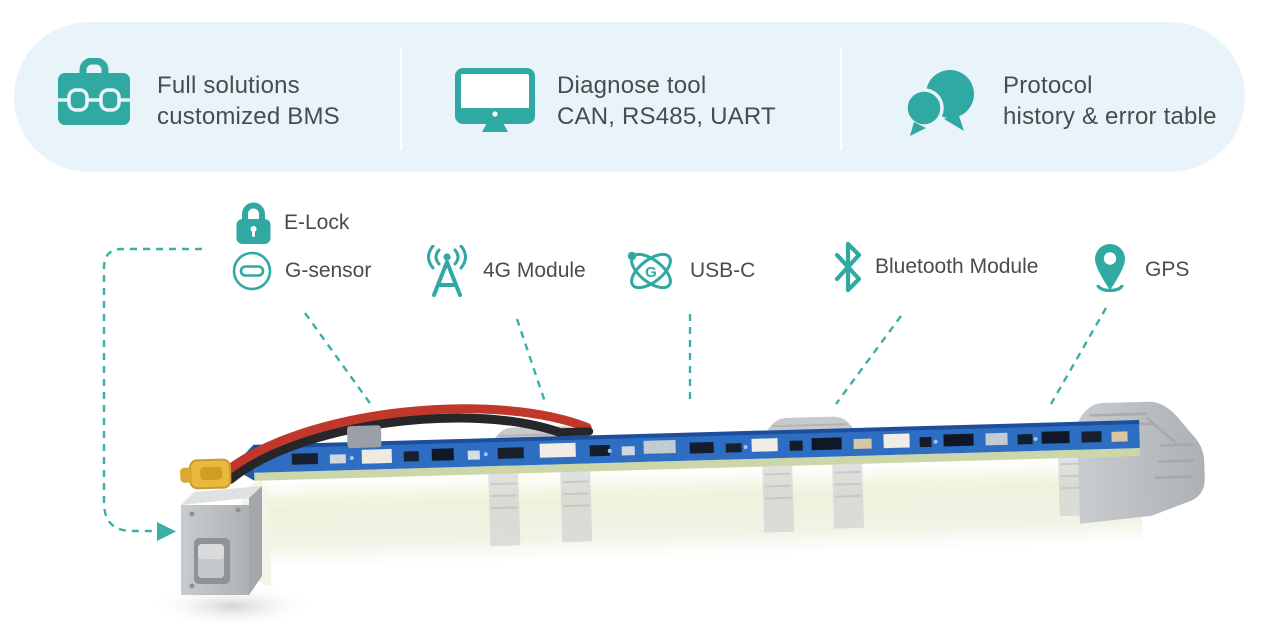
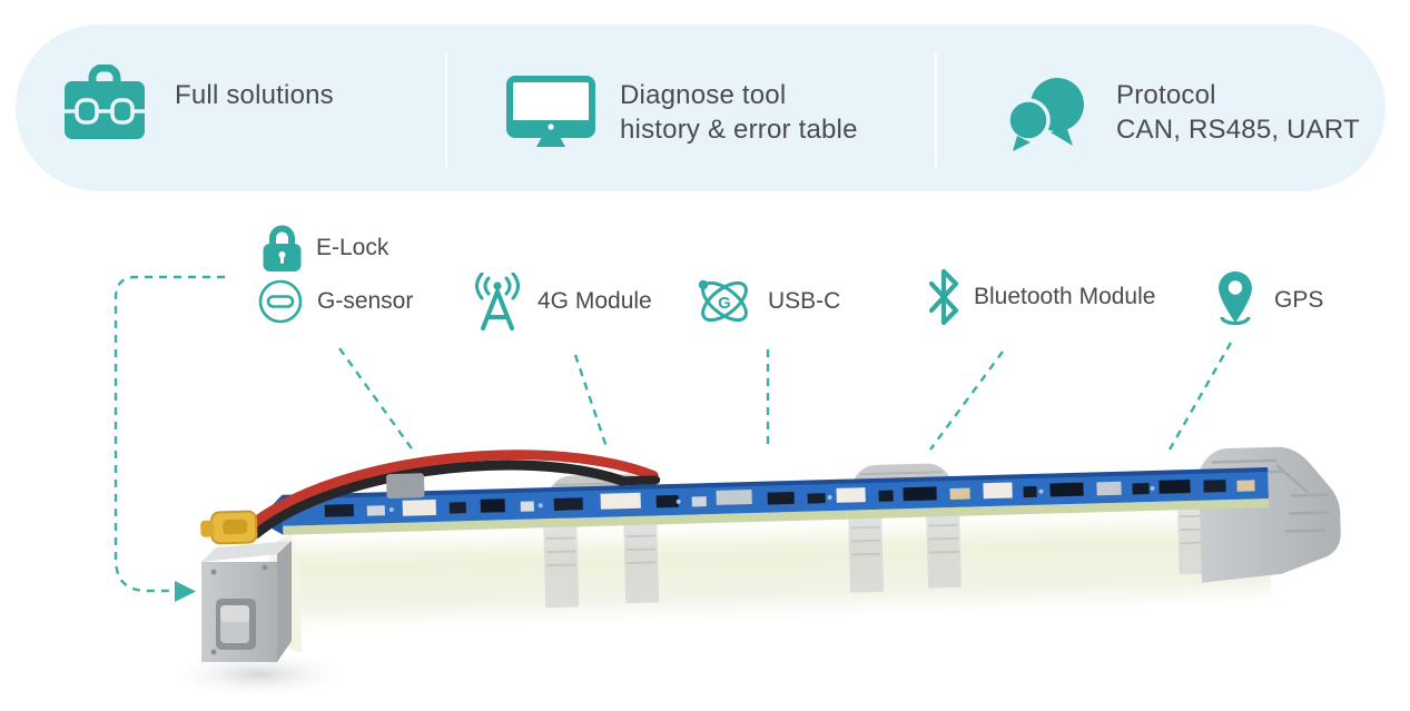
  Full solutions
- customized BMS
  Diagnose tool
- CAN, RS485, UART
+ history & error table
  Protocol
- history & error table
+ CAN, RS485, UART
  E-Lock
  G-sensor
  4G Module
  G
  USB-C
  Bluetooth Module
  GPS
